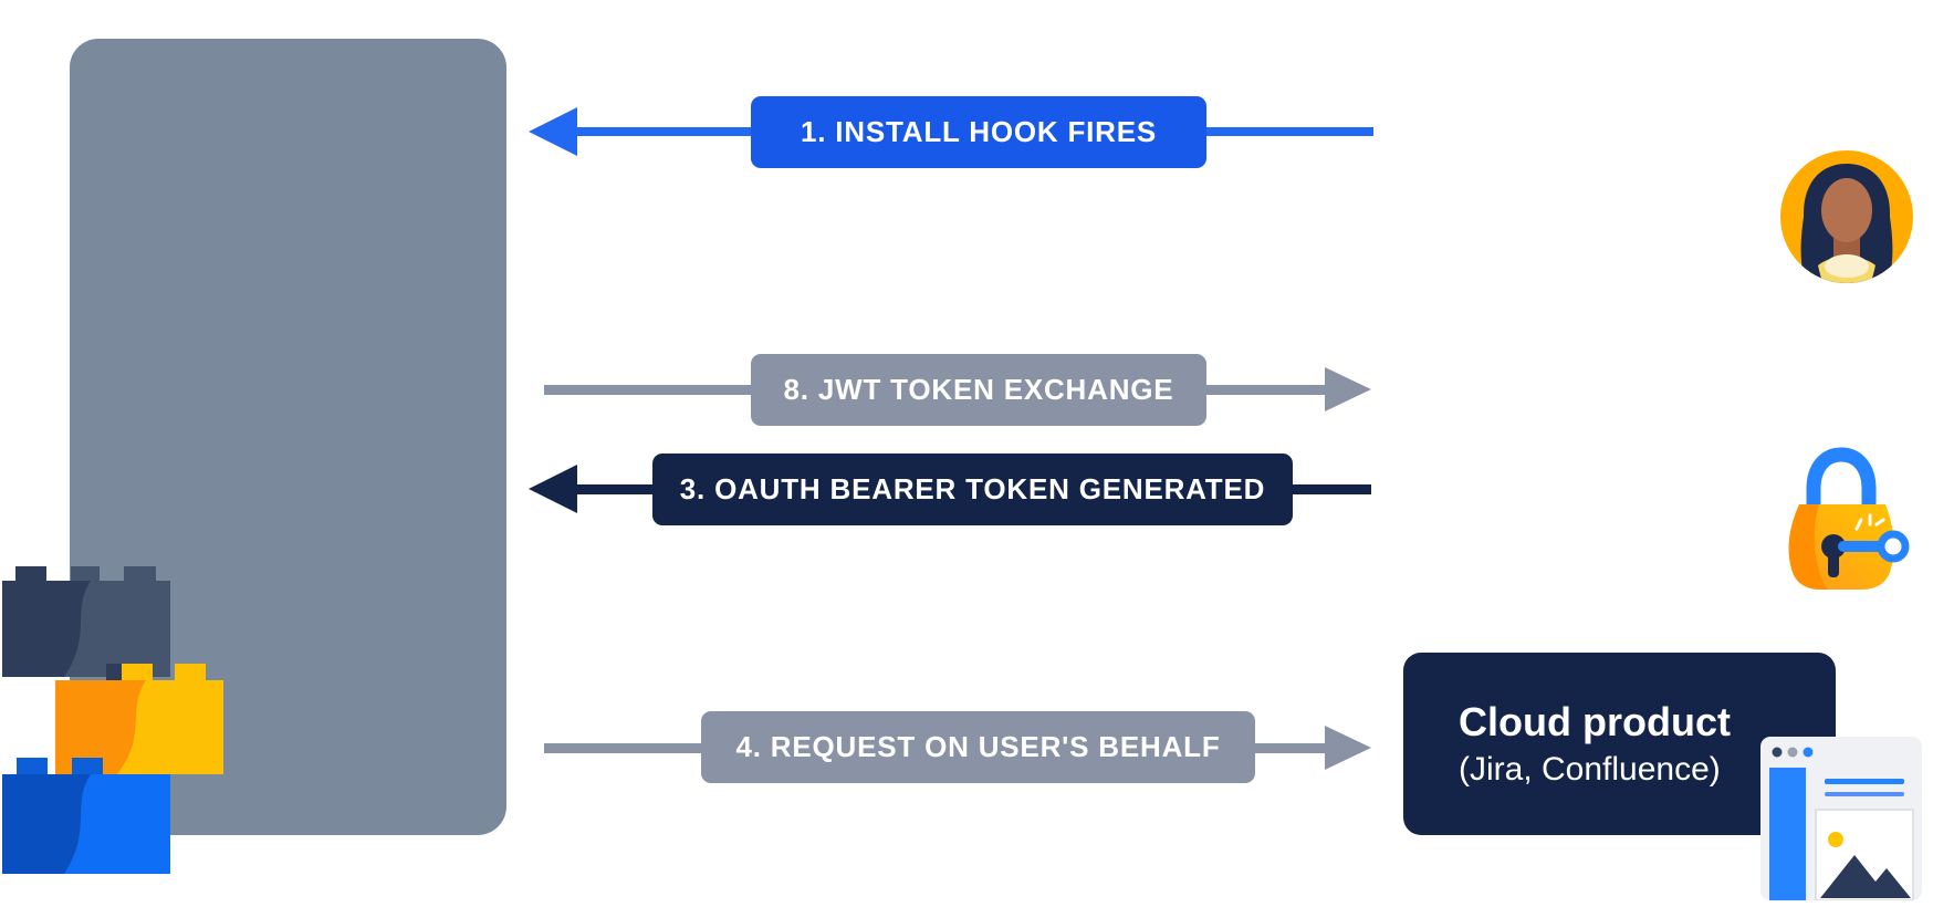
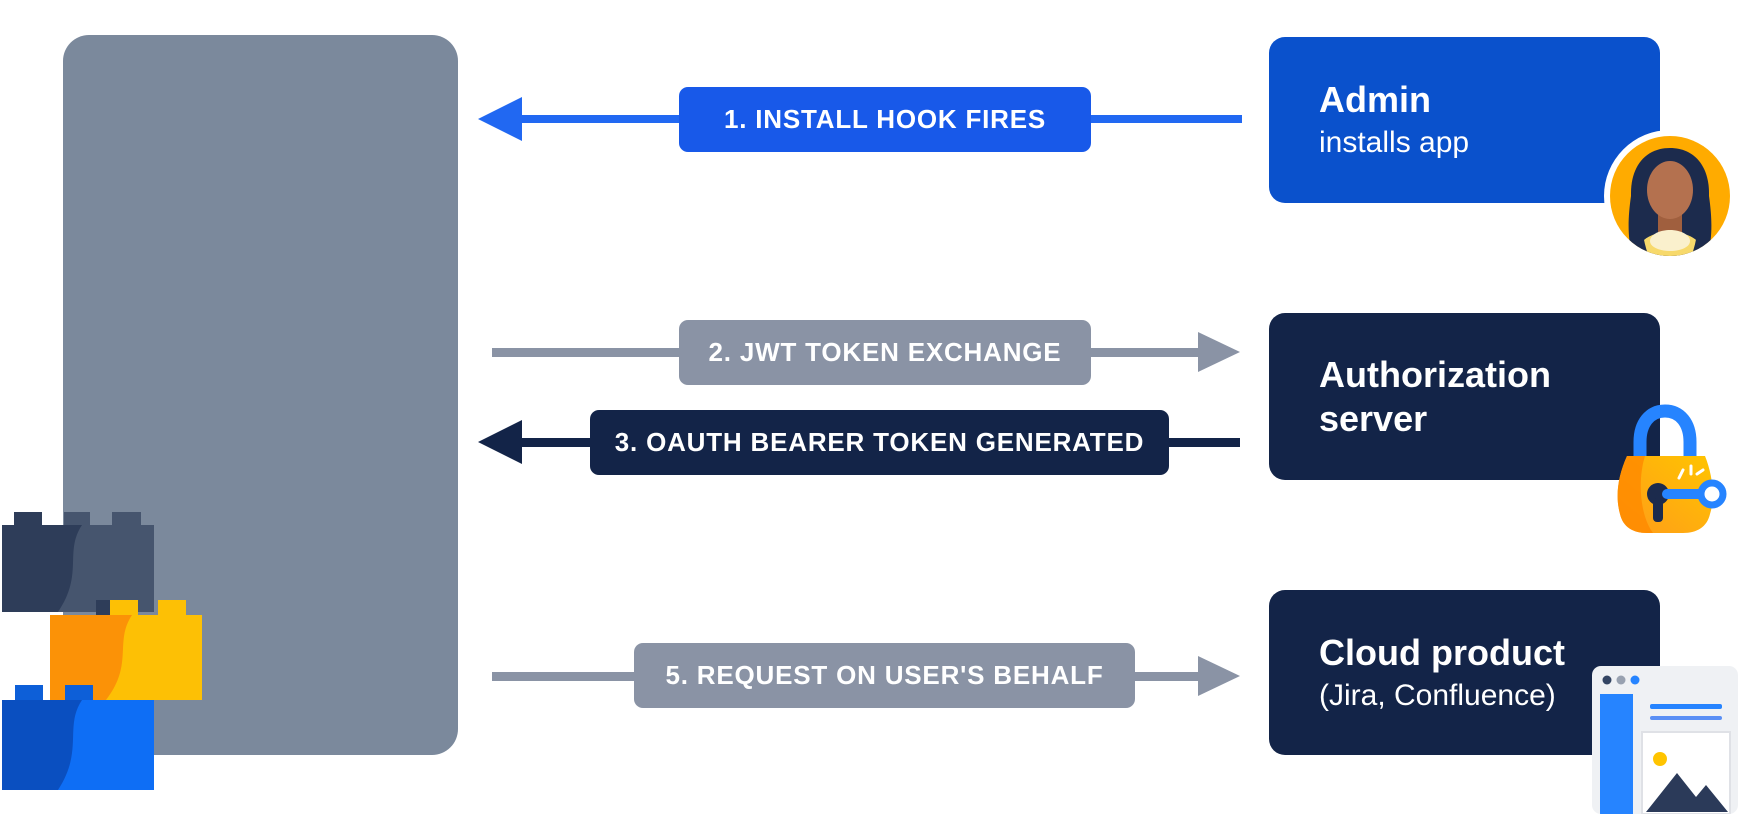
  1. INSTALL HOOK FIRES
- 8. JWT TOKEN EXCHANGE
+ 2. JWT TOKEN EXCHANGE
  3. OAUTH BEARER TOKEN GENERATED
- 4. REQUEST ON USER'S BEHALF
+ 5. REQUEST ON USER'S BEHALF
+ Admin
+ installs app
+ Authorization server
  Cloud product
  (Jira, Confluence)
